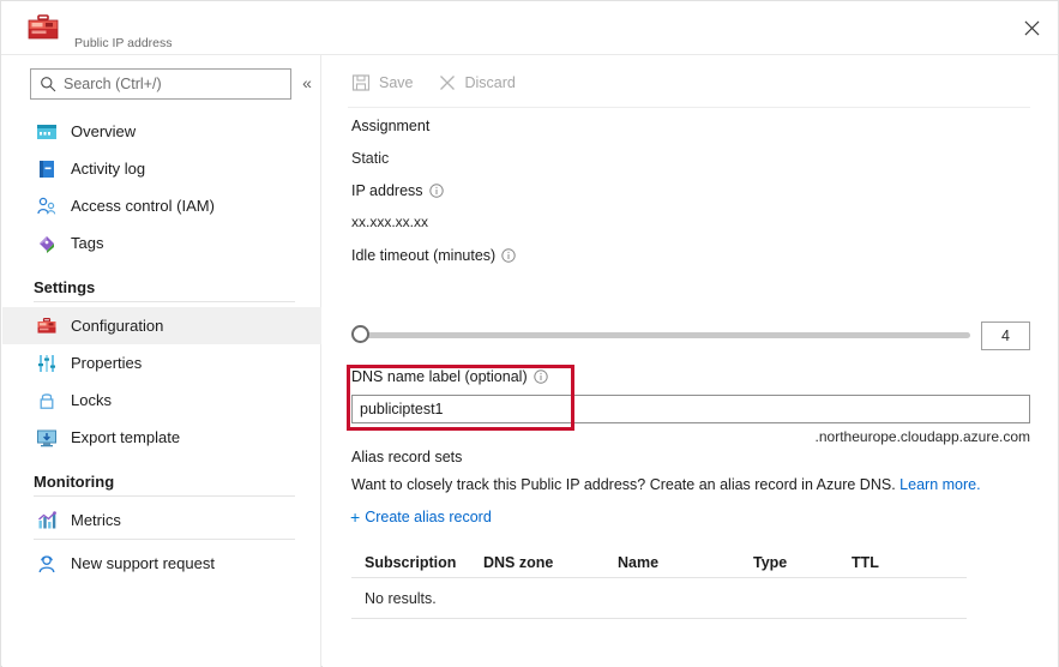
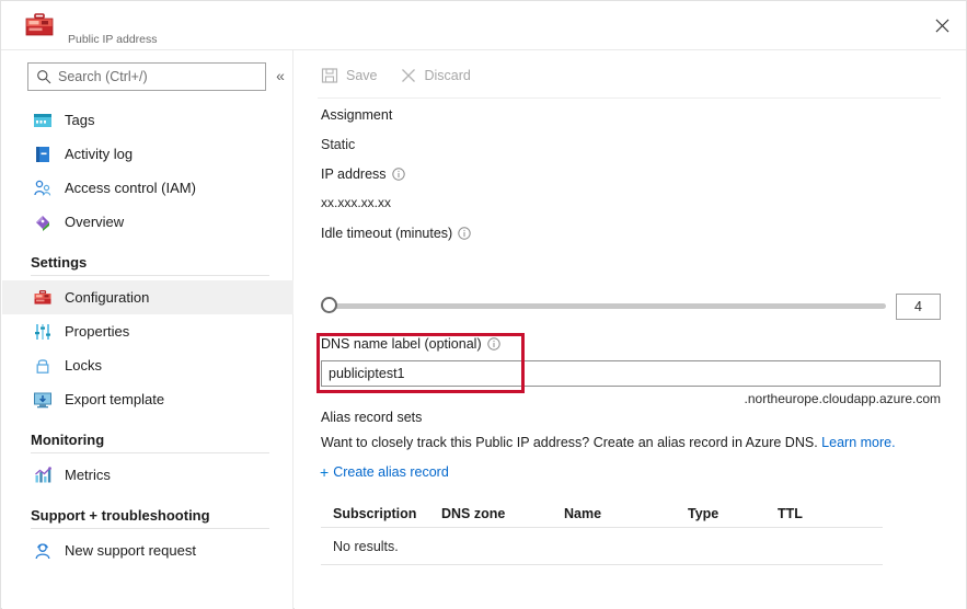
  Public IP address
  Search (Ctrl+/)
  «
- Overview
+ Tags
  Activity log
  Access control (IAM)
- Tags
+ Overview
  Settings
  Configuration
  Properties
  Locks
  Export template
  Monitoring
  Metrics
+ Support + troubleshooting
  New support request
  Save
  Discard
  Assignment
  Static
  IP address
  xx.xxx.xx.xx
  Idle timeout (minutes)
  4
  DNS name label (optional)
  publiciptest1
  .northeurope.cloudapp.azure.com
  Alias record sets
  Want to closely track this Public IP address? Create an alias record in Azure DNS. Learn more.
  +
  Create alias record
  Subscription
  DNS zone
  Name
  Type
  TTL
  No results.
